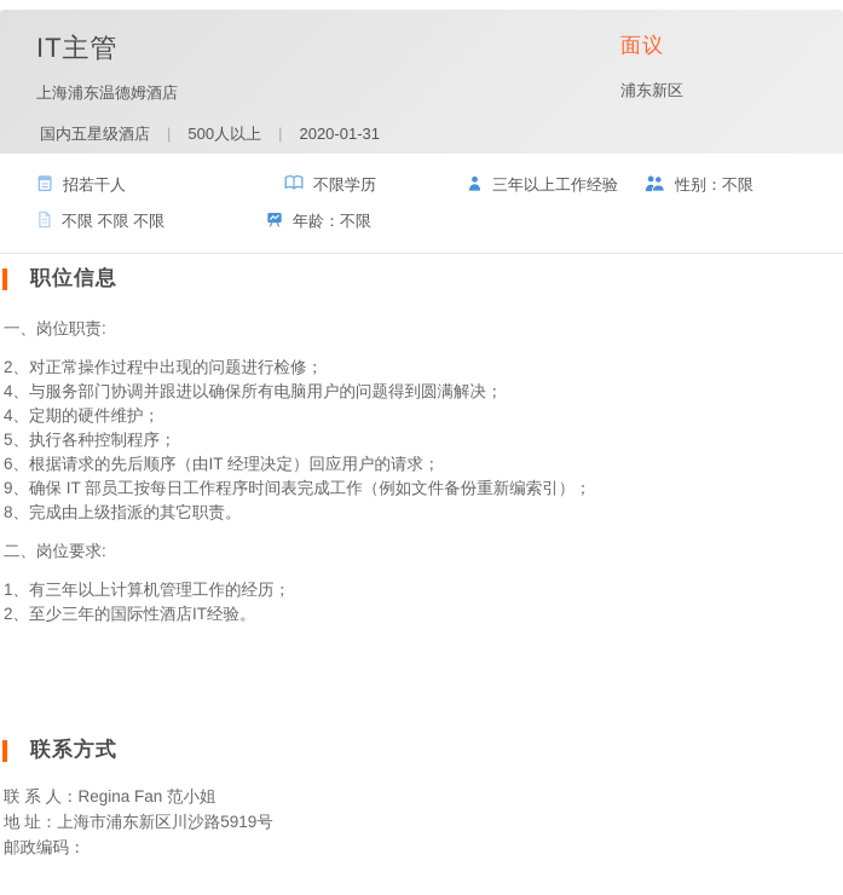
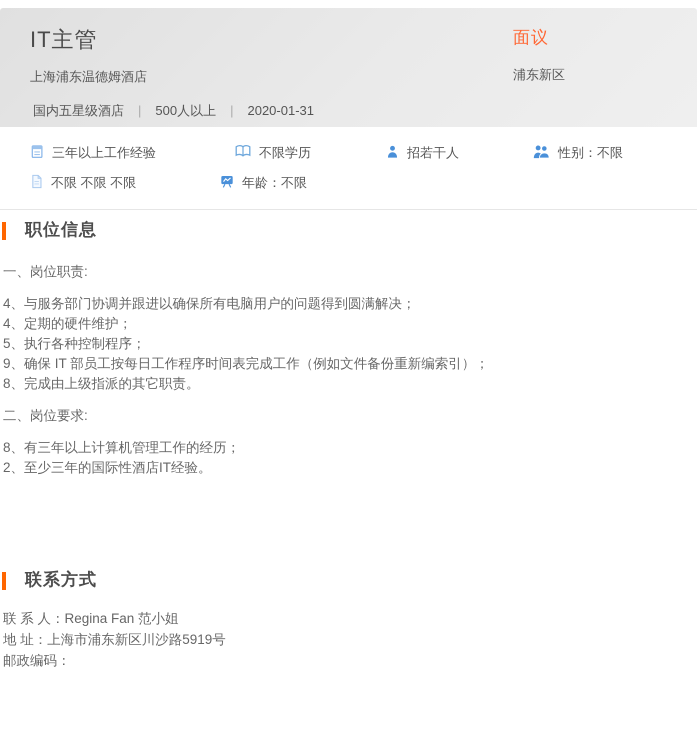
  IT主管
  上海浦东温德姆酒店
  国内五星级酒店 | 500人以上 | 2020-01-31
  面议
  浦东新区
- 招若干人
+ 三年以上工作经验
  不限学历
- 三年以上工作经验
+ 招若干人
  性别：不限
  不限 不限 不限
  年龄：不限
  职位信息
  一、岗位职责:
- 2、对正常操作过程中出现的问题进行检修；
  4、与服务部门协调并跟进以确保所有电脑用户的问题得到圆满解决；
  4、定期的硬件维护；
  5、执行各种控制程序；
- 6、根据请求的先后顺序（由IT 经理决定）回应用户的请求；
  9、确保 IT 部员工按每日工作程序时间表完成工作（例如文件备份重新编索引）；
  8、完成由上级指派的其它职责。
  二、岗位要求:
- 1、有三年以上计算机管理工作的经历；
+ 8、有三年以上计算机管理工作的经历；
  2、至少三年的国际性酒店IT经验。
  联系方式
  联 系 人：Regina Fan 范小姐
  地 址：上海市浦东新区川沙路5919号
  邮政编码：
